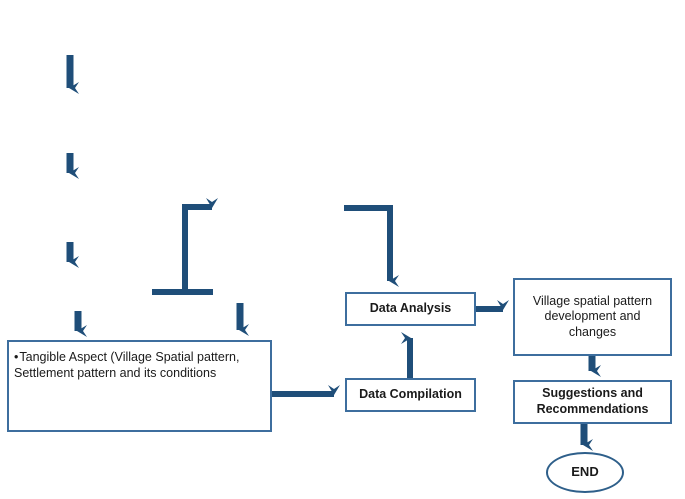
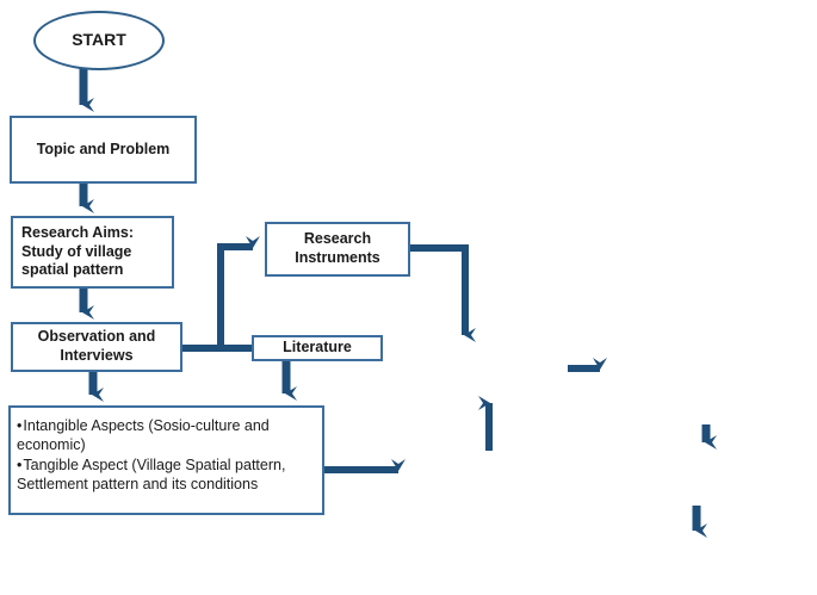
+ START
+ Topic and Problem
+ Research Aims:
+ Study of village
+ spatial pattern
+ Observation and
+ Interviews
+ Research
+ Instruments
+ Literature
+ Intangible Aspects (Sosio-culture and economic)
  Tangible Aspect (Village Spatial pattern, Settlement pattern and its conditions
- Data Analysis
- Data Compilation
- Village spatial pattern
- development and
- changes
- Suggestions and
- Recommendations
- END
